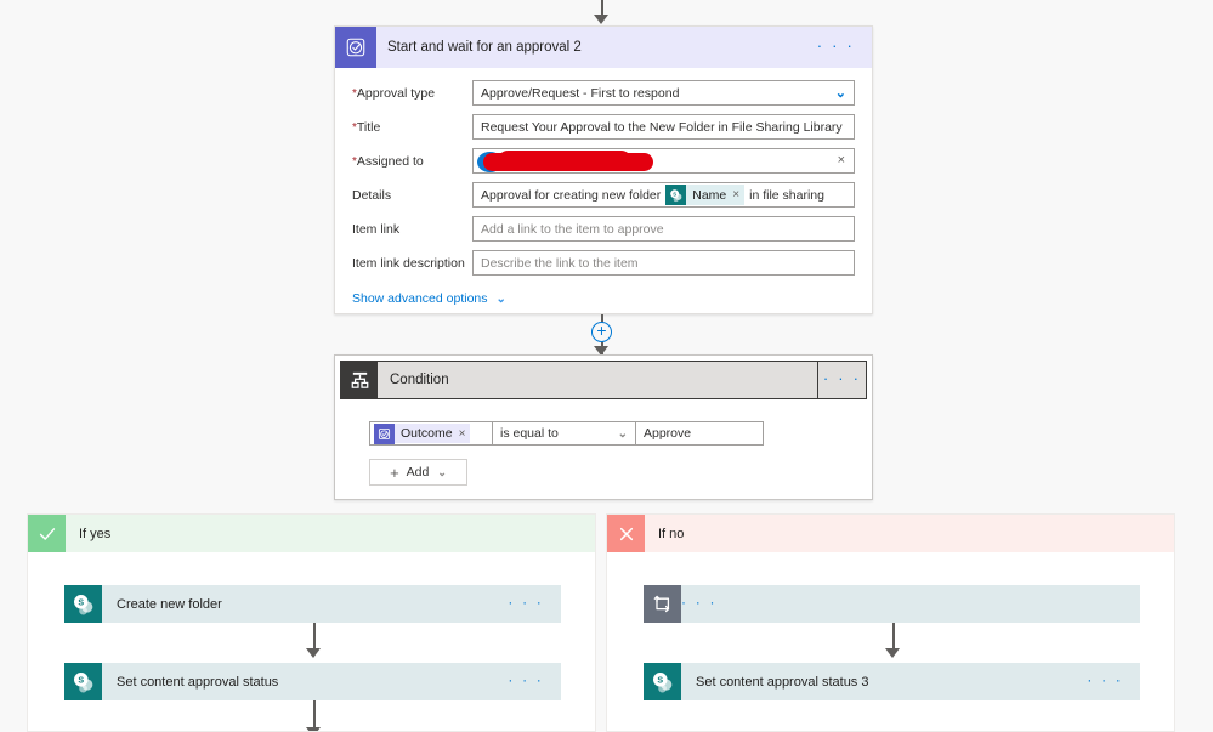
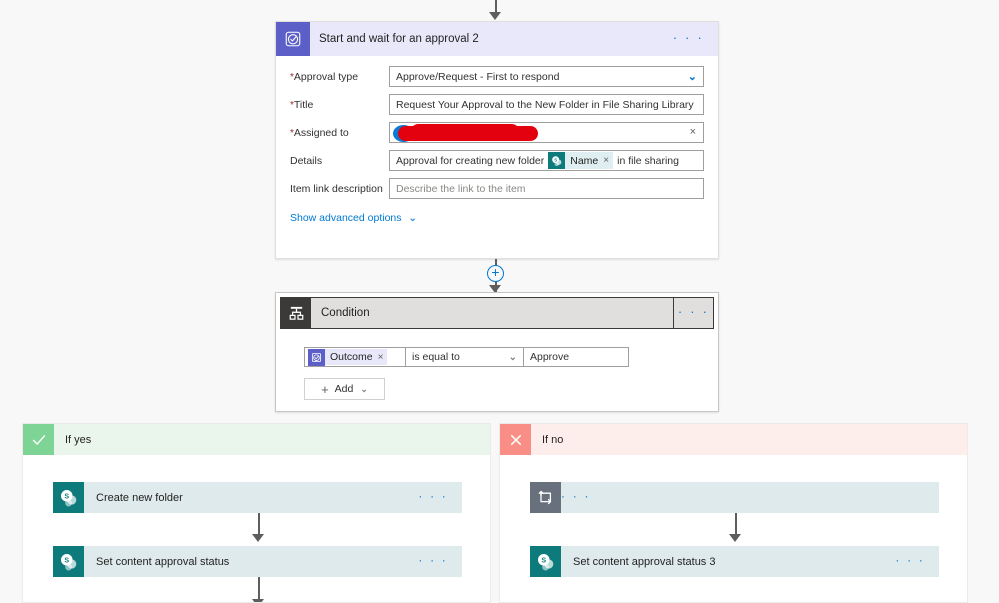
  Start and wait for an approval 2
  · · ·
  *Approval type
  Approve/Request - First to respond
  ⌄
  *Title
  Request Your Approval to the New Folder in File Sharing Library
  *Assigned to
  ×
  Details
  Approval for creating new folder
  Name
  ×
  in file sharing
- Item link
- Add a link to the item to approve
  Item link description
  Describe the link to the item
  Show advanced options
  ⌄
  +
  Condition
  · · ·
  Outcome
  ×
  is equal to
  ⌄
  Approve
  +
  Add
  ⌄
  If yes
  S
  Create new folder
  · · ·
  S
  Set content approval status
  · · ·
  If no
  · · ·
  S
  Set content approval status 3
  · · ·
